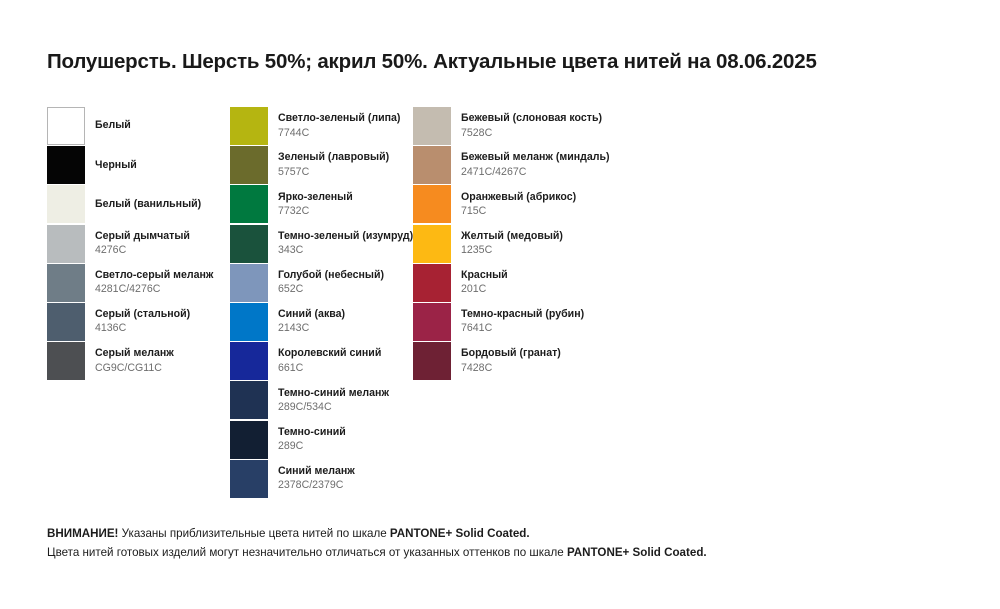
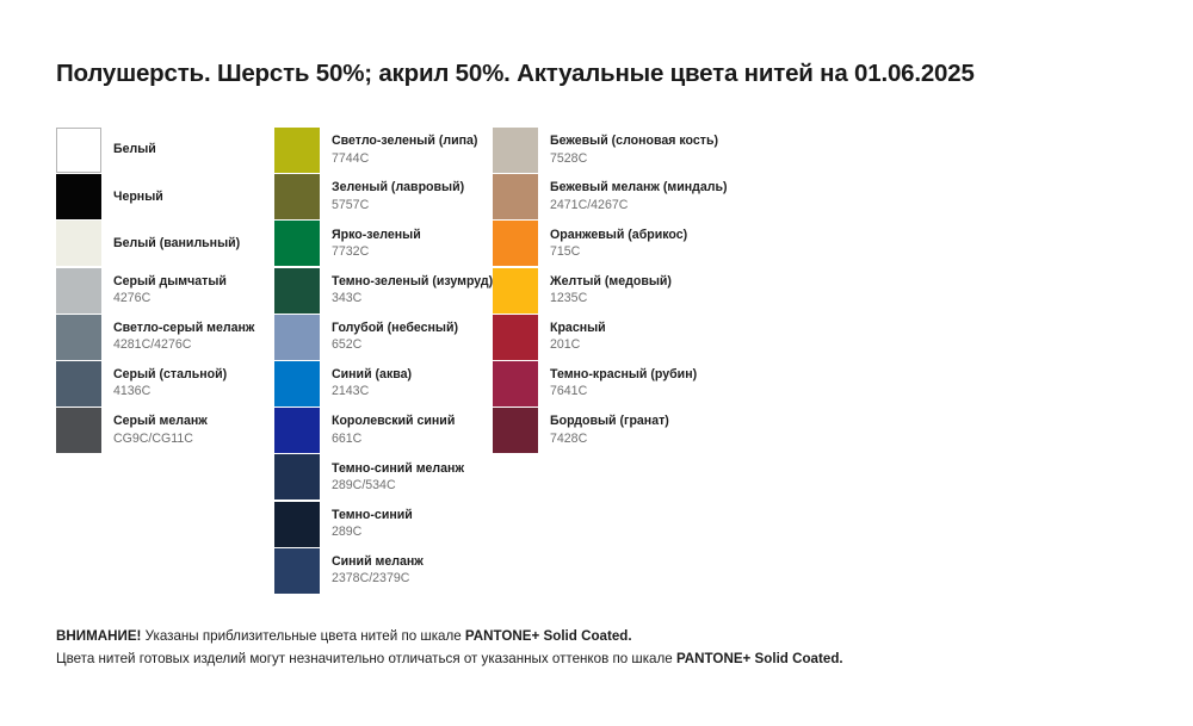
- Полушерсть. Шерсть 50%; акрил 50%. Актуальные цвета нитей на 08.06.2025
+ Полушерсть. Шерсть 50%; акрил 50%. Актуальные цвета нитей на 01.06.2025
  Белый
  Черный
  Белый (ванильный)
  Серый дымчатый
  4276C
  Светло-серый меланж
  4281C/4276C
  Серый (стальной)
  4136C
  Серый меланж
  CG9C/CG11C
  Светло-зеленый (липа)
  7744C
  Зеленый (лавровый)
  5757C
  Ярко-зеленый
  7732C
  Темно-зеленый (изумруд)
  343C
  Голубой (небесный)
  652C
  Синий (аква)
  2143C
  Королевский синий
  661C
  Темно-синий меланж
  289C/534C
  Темно-синий
  289C
  Синий меланж
  2378C/2379C
  Бежевый (слоновая кость)
  7528C
  Бежевый меланж (миндаль)
  2471C/4267C
  Оранжевый (абрикос)
  715C
  Желтый (медовый)
  1235C
  Красный
  201C
  Темно-красный (рубин)
  7641C
  Бордовый (гранат)
  7428C
  ВНИМАНИЕ! Указаны приблизительные цвета нитей по шкале PANTONE+ Solid Coated.
  Цвета нитей готовых изделий могут незначительно отличаться от указанных оттенков по шкале PANTONE+ Solid Coated.
